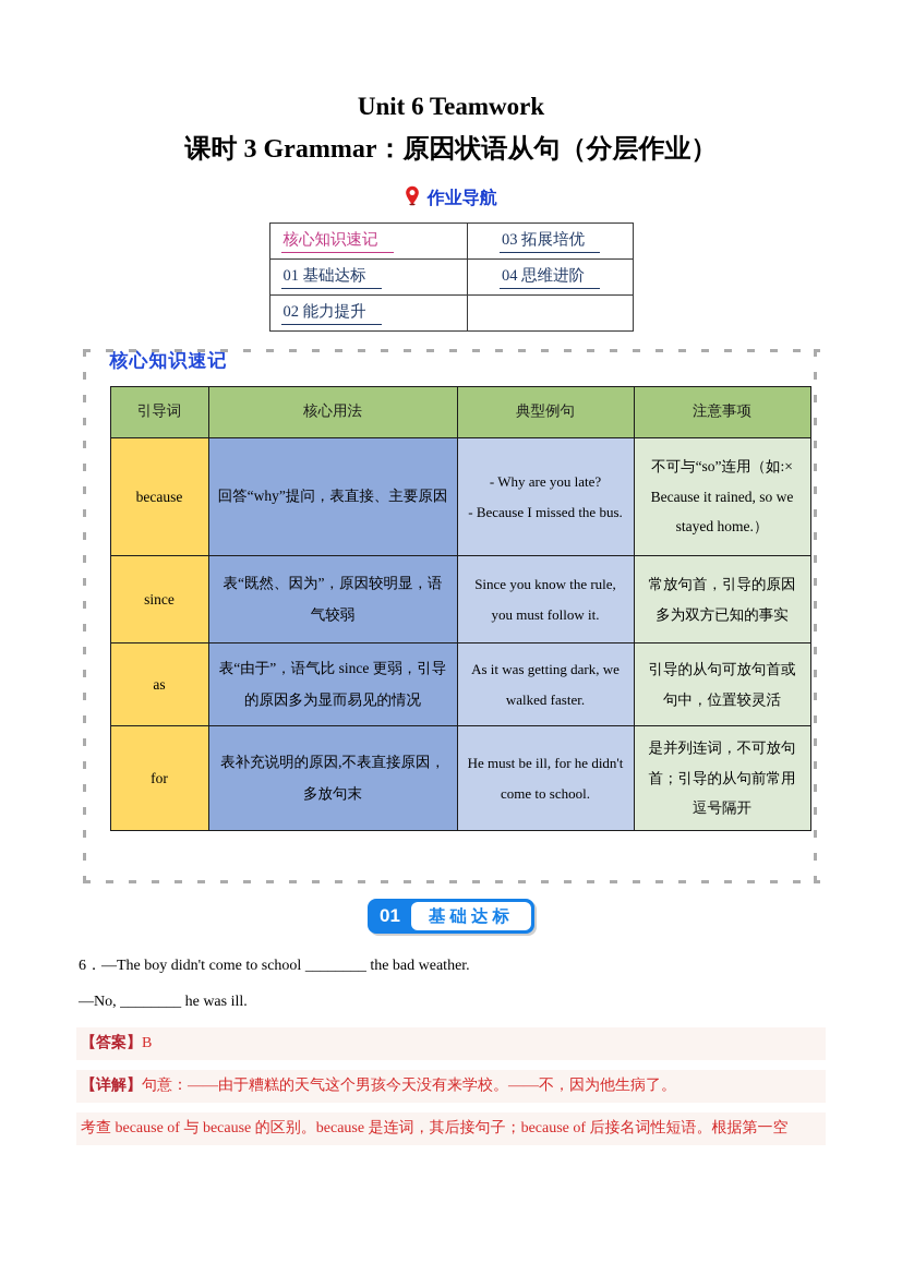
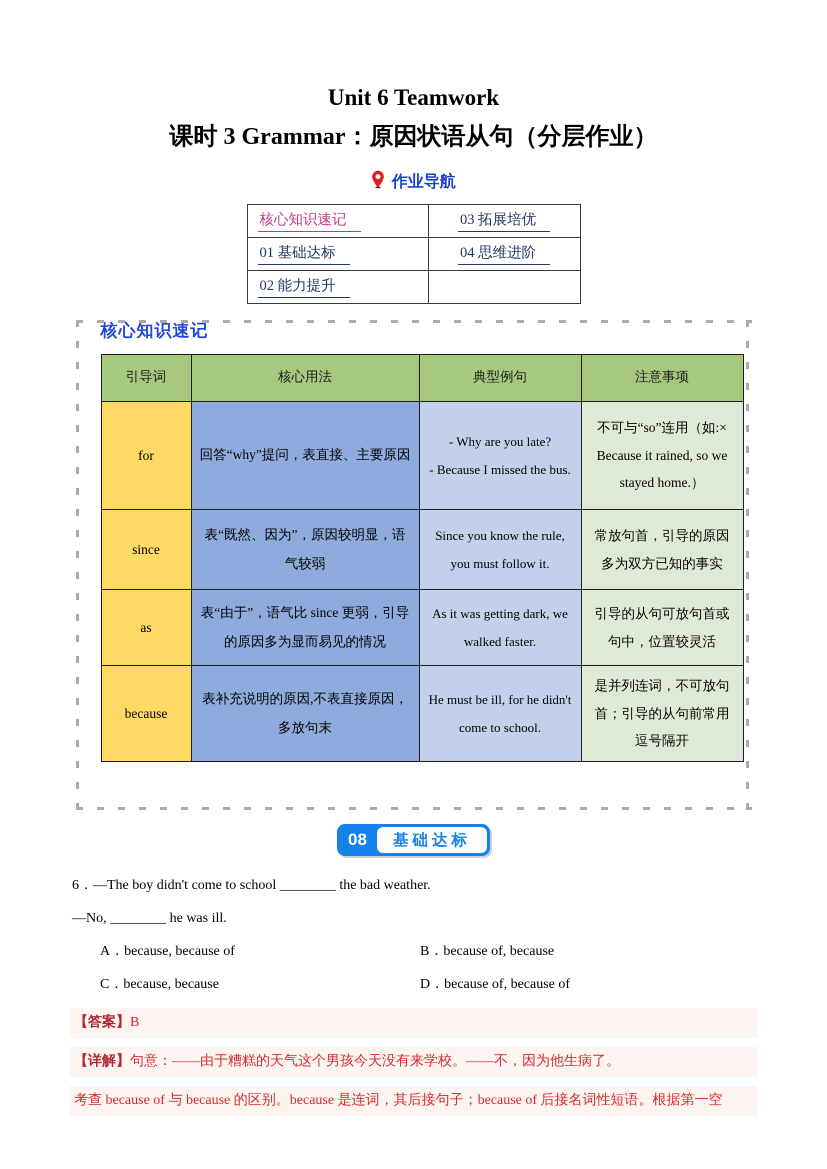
  Unit 6 Teamwork
  课时 3 Grammar：原因状语从句（分层作业）
  作业导航
  核心知识速记	03 拓展培优
  01 基础达标	04 思维进阶
  02 能力提升
  核心知识速记
  引导词	核心用法	典型例句	注意事项
- because	回答“why”提问，表直接、主要原因	- Why are you late? - Because I missed the bus.	不可与“so”连用（如:× Because it rained, so we stayed home.）
+ for	回答“why”提问，表直接、主要原因	- Why are you late? - Because I missed the bus.	不可与“so”连用（如:× Because it rained, so we stayed home.）
  since	表“既然、因为”，原因较明显，语气较弱	Since you know the rule, you must follow it.	常放句首，引导的原因多为双方已知的事实
  as	表“由于”，语气比 since 更弱，引导的原因多为显而易见的情况	As it was getting dark, we walked faster.	引导的从句可放句首或句中，位置较灵活
- for	表补充说明的原因,不表直接原因，多放句末	He must be ill, for he didn't come to school.	是并列连词，不可放句首；引导的从句前常用逗号隔开
+ because	表补充说明的原因,不表直接原因，多放句末	He must be ill, for he didn't come to school.	是并列连词，不可放句首；引导的从句前常用逗号隔开
- 01
+ 08
  基础达标
  6．—The boy didn't come to school ________ the bad weather.
  —No, ________ he was ill.
+ A．because, because of
+ B．because of, because
+ C．because, because
+ D．because of, because of
  【答案】B
  【详解】句意：——由于糟糕的天气这个男孩今天没有来学校。——不，因为他生病了。
  考查 because of 与 because 的区别。because 是连词，其后接句子；because of 后接名词性短语。根据第一空
